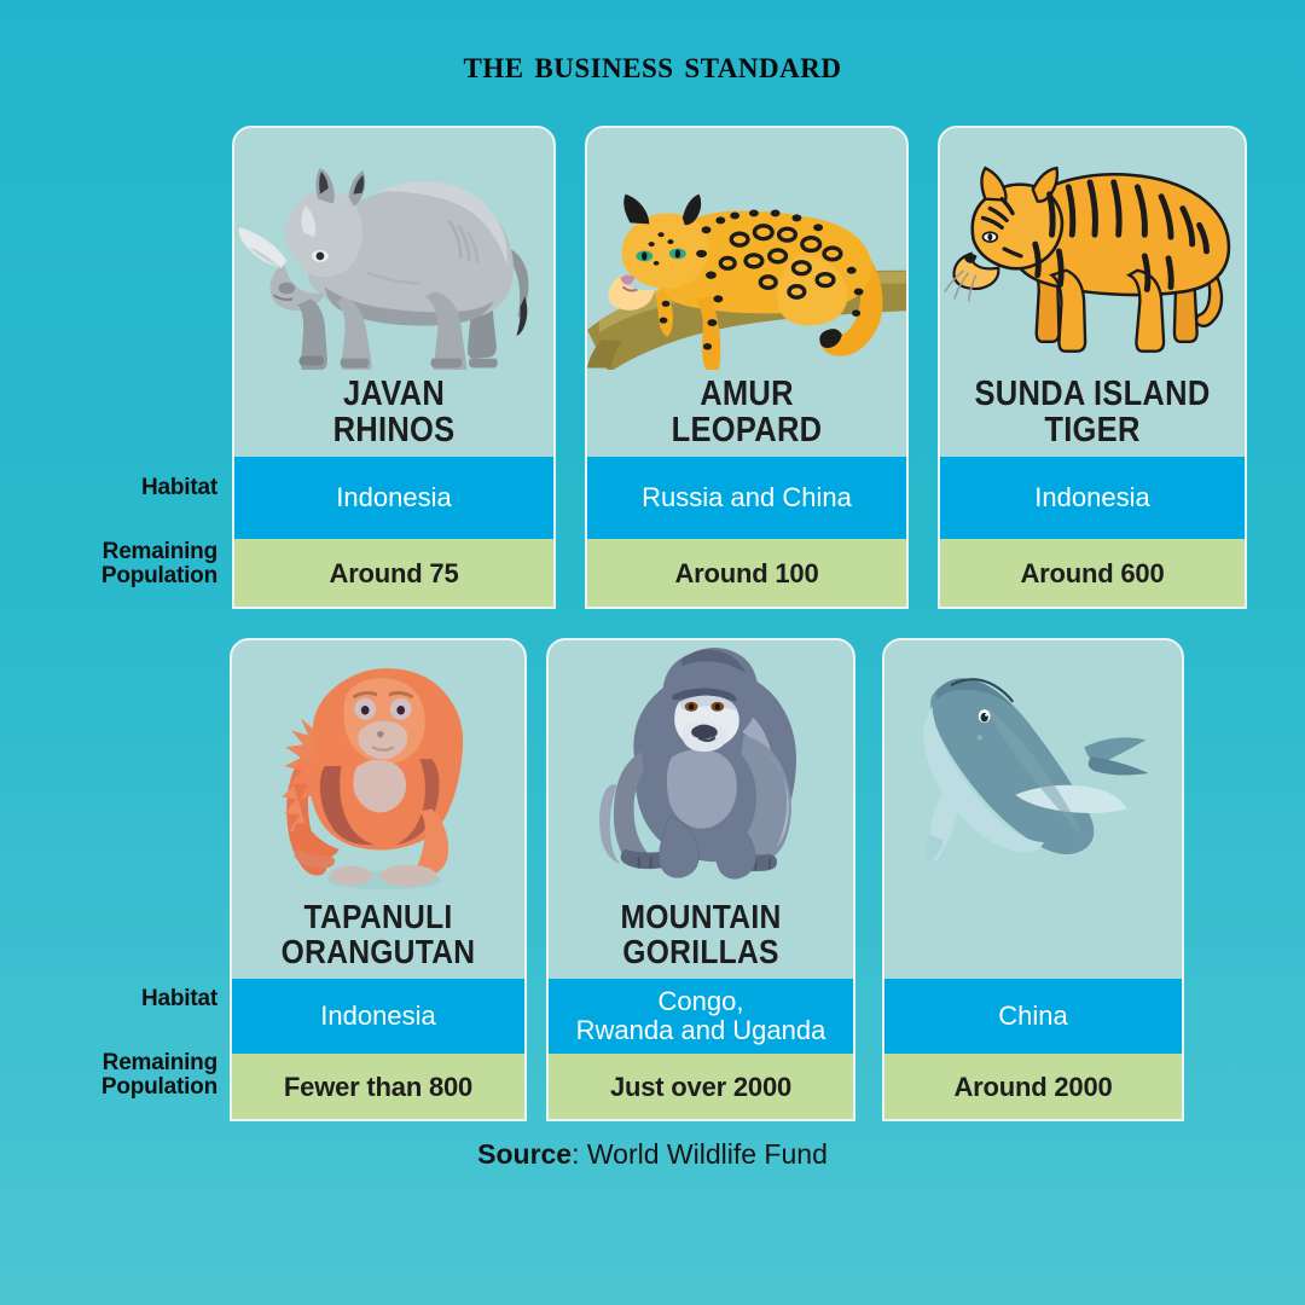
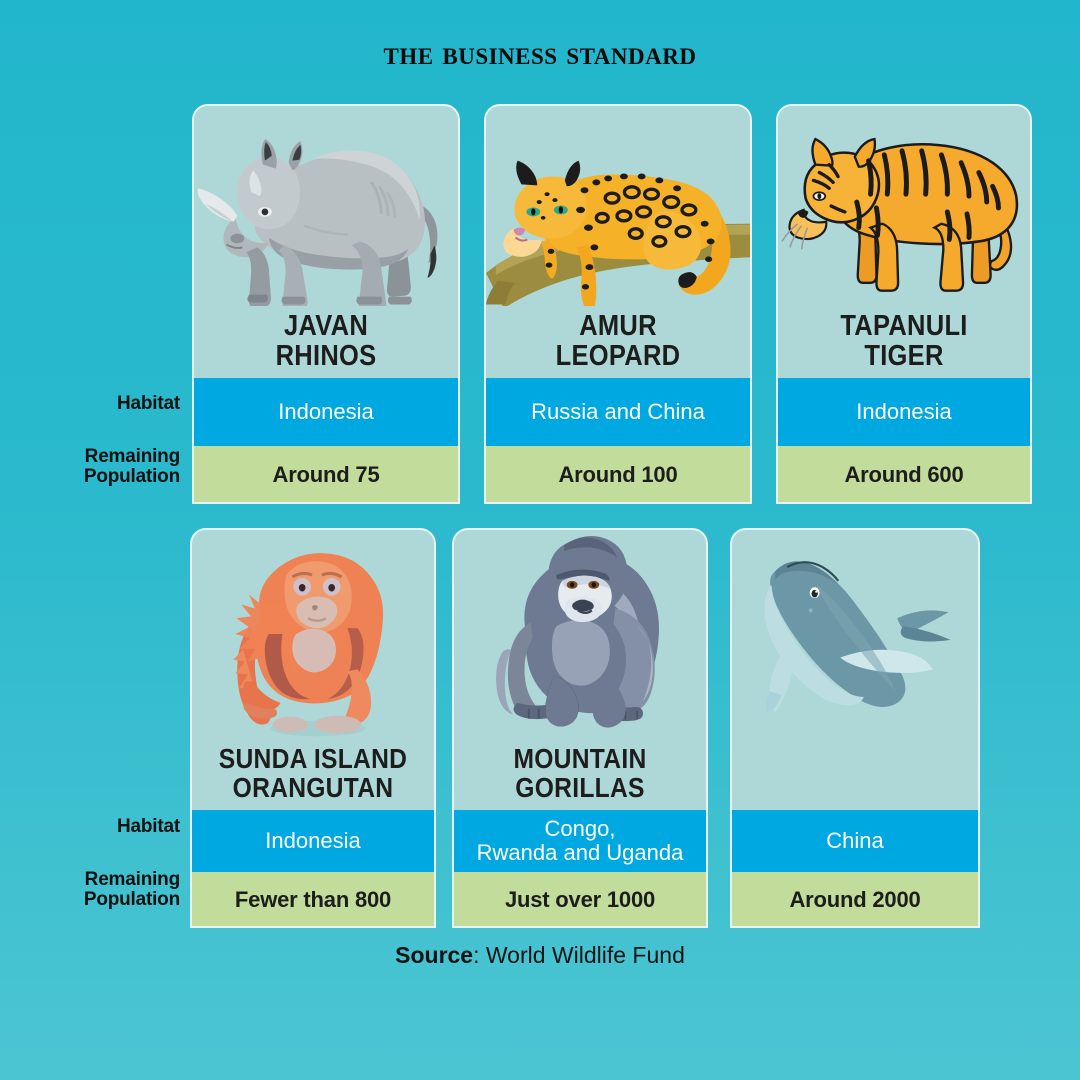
  the business standard
  Habitat
  Remaining
  Population
  Habitat
  Remaining
  Population
  JAVAN
  RHINOS
  Indonesia
  Around 75
  AMUR
  LEOPARD
  Russia and China
  Around 100
- SUNDA ISLAND
+ TAPANULI
  TIGER
  Indonesia
  Around 600
- TAPANULI
+ SUNDA ISLAND
  ORANGUTAN
  Indonesia
  Fewer than 800
  MOUNTAIN
  GORILLAS
  Congo,
  Rwanda and Uganda
- Just over 2000
+ Just over 1000
  China
  Around 2000
  Source: World Wildlife Fund
